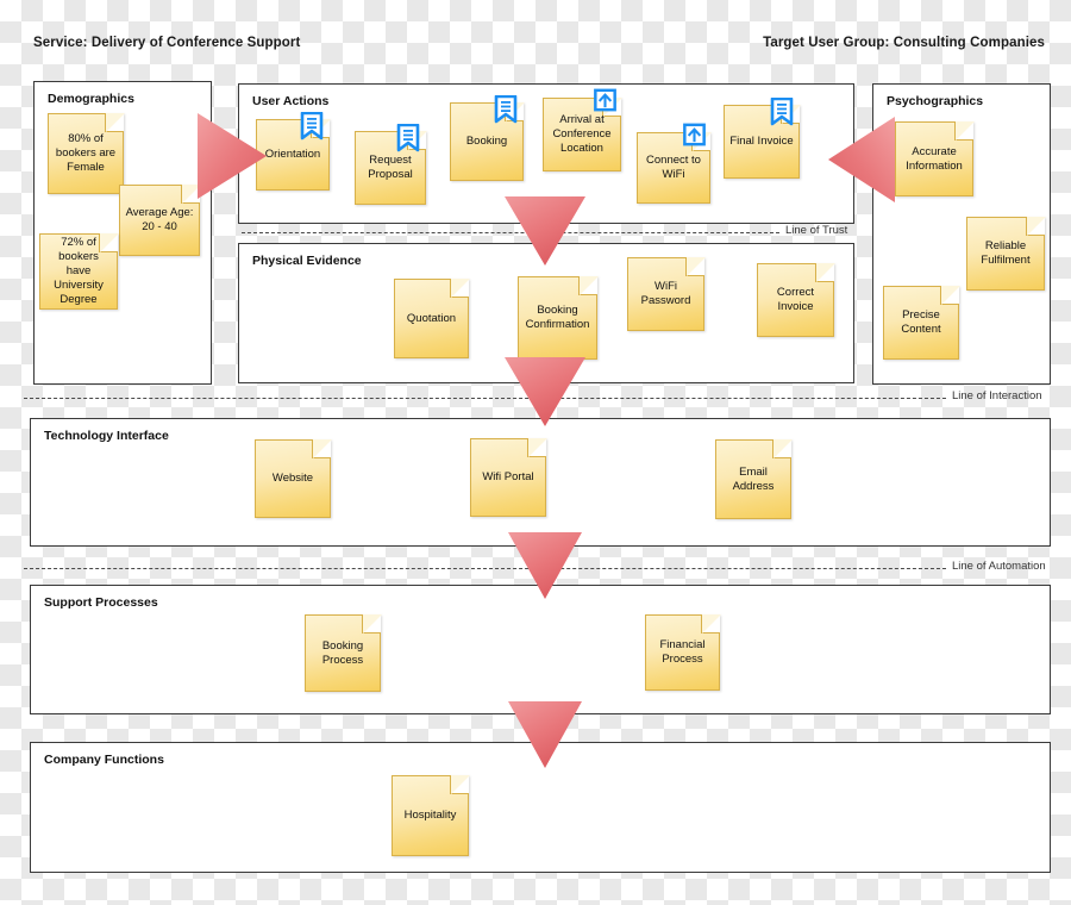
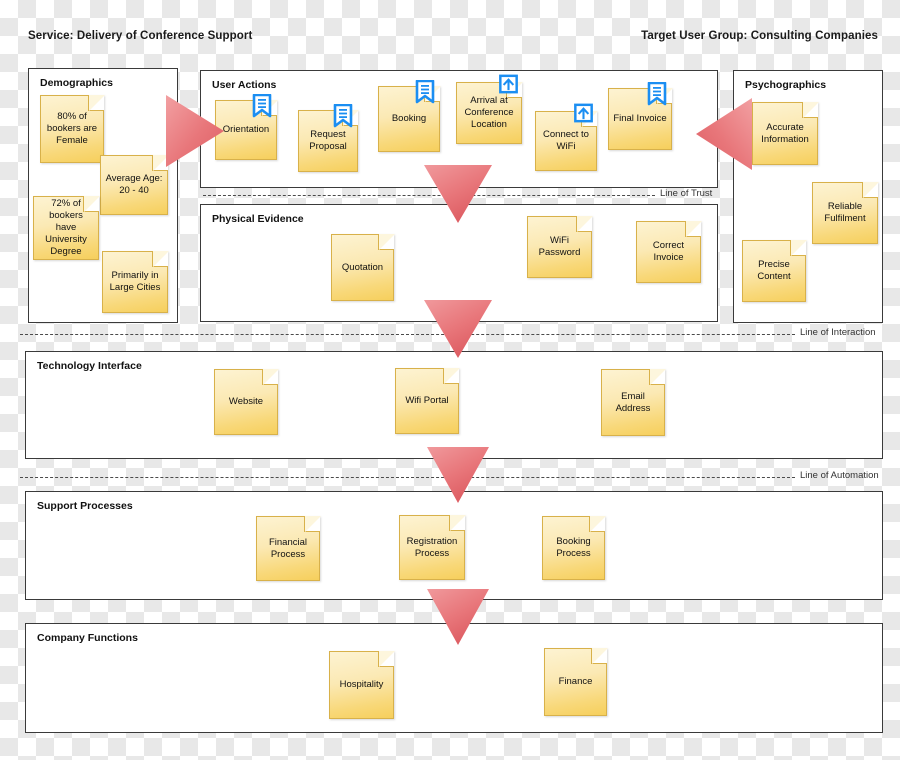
  Service: Delivery of Conference Support
  Target User Group: Consulting Companies
  Demographics
  80% of bookers are Female
  Average Age: 20 - 40
  72% of bookers have University Degree
+ Primarily in Large Cities
  User Actions
  Orientation
  Request Proposal
  Booking
  Arrival at Conference Location
  Connect to WiFi
  Final Invoice
  Physical Evidence
  Quotation
- Booking Confirmation
  WiFi Password
  Correct Invoice
  Psychographics
  Accurate Information
  Reliable Fulfilment
  Precise Content
  Line of Trust
  Line of Interaction
  Technology Interface
  Website
  Wifi Portal
  Email Address
  Line of Automation
  Support Processes
- Booking Process
+ Financial Process
+ Registration Process
- Financial Process
+ Booking Process
  Company Functions
  Hospitality
+ Finance
